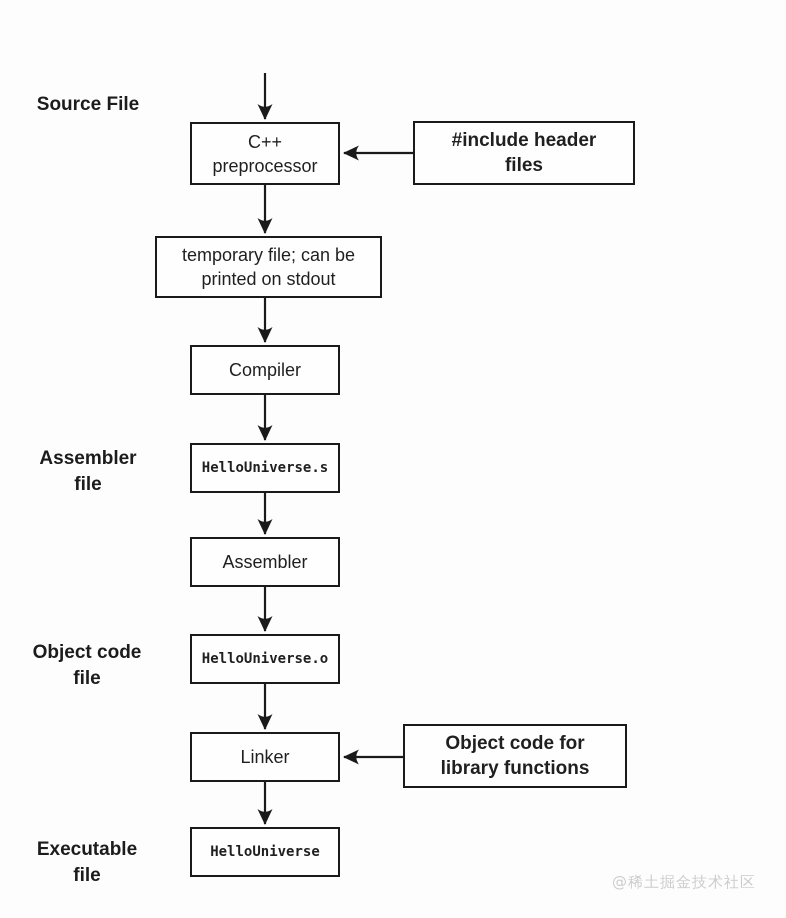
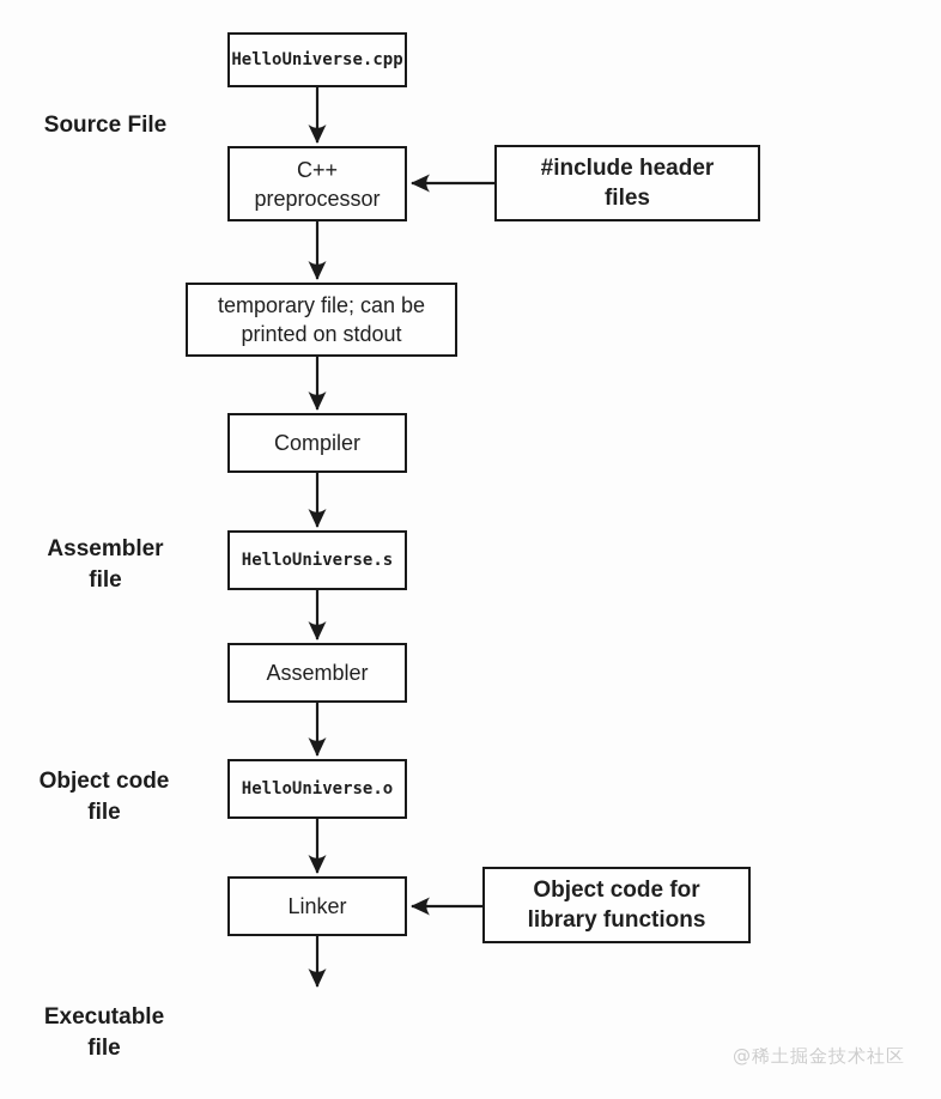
  Source File
  Assembler
  file
  Object code
  file
  Executable
  file
+ HelloUniverse.cpp
  C++
  preprocessor
  #include header
  files
  temporary file; can be
  printed on stdout
  Compiler
  HelloUniverse.s
  Assembler
  HelloUniverse.o
  Linker
  Object code for
  library functions
- HelloUniverse
  @稀土掘金技术社区
